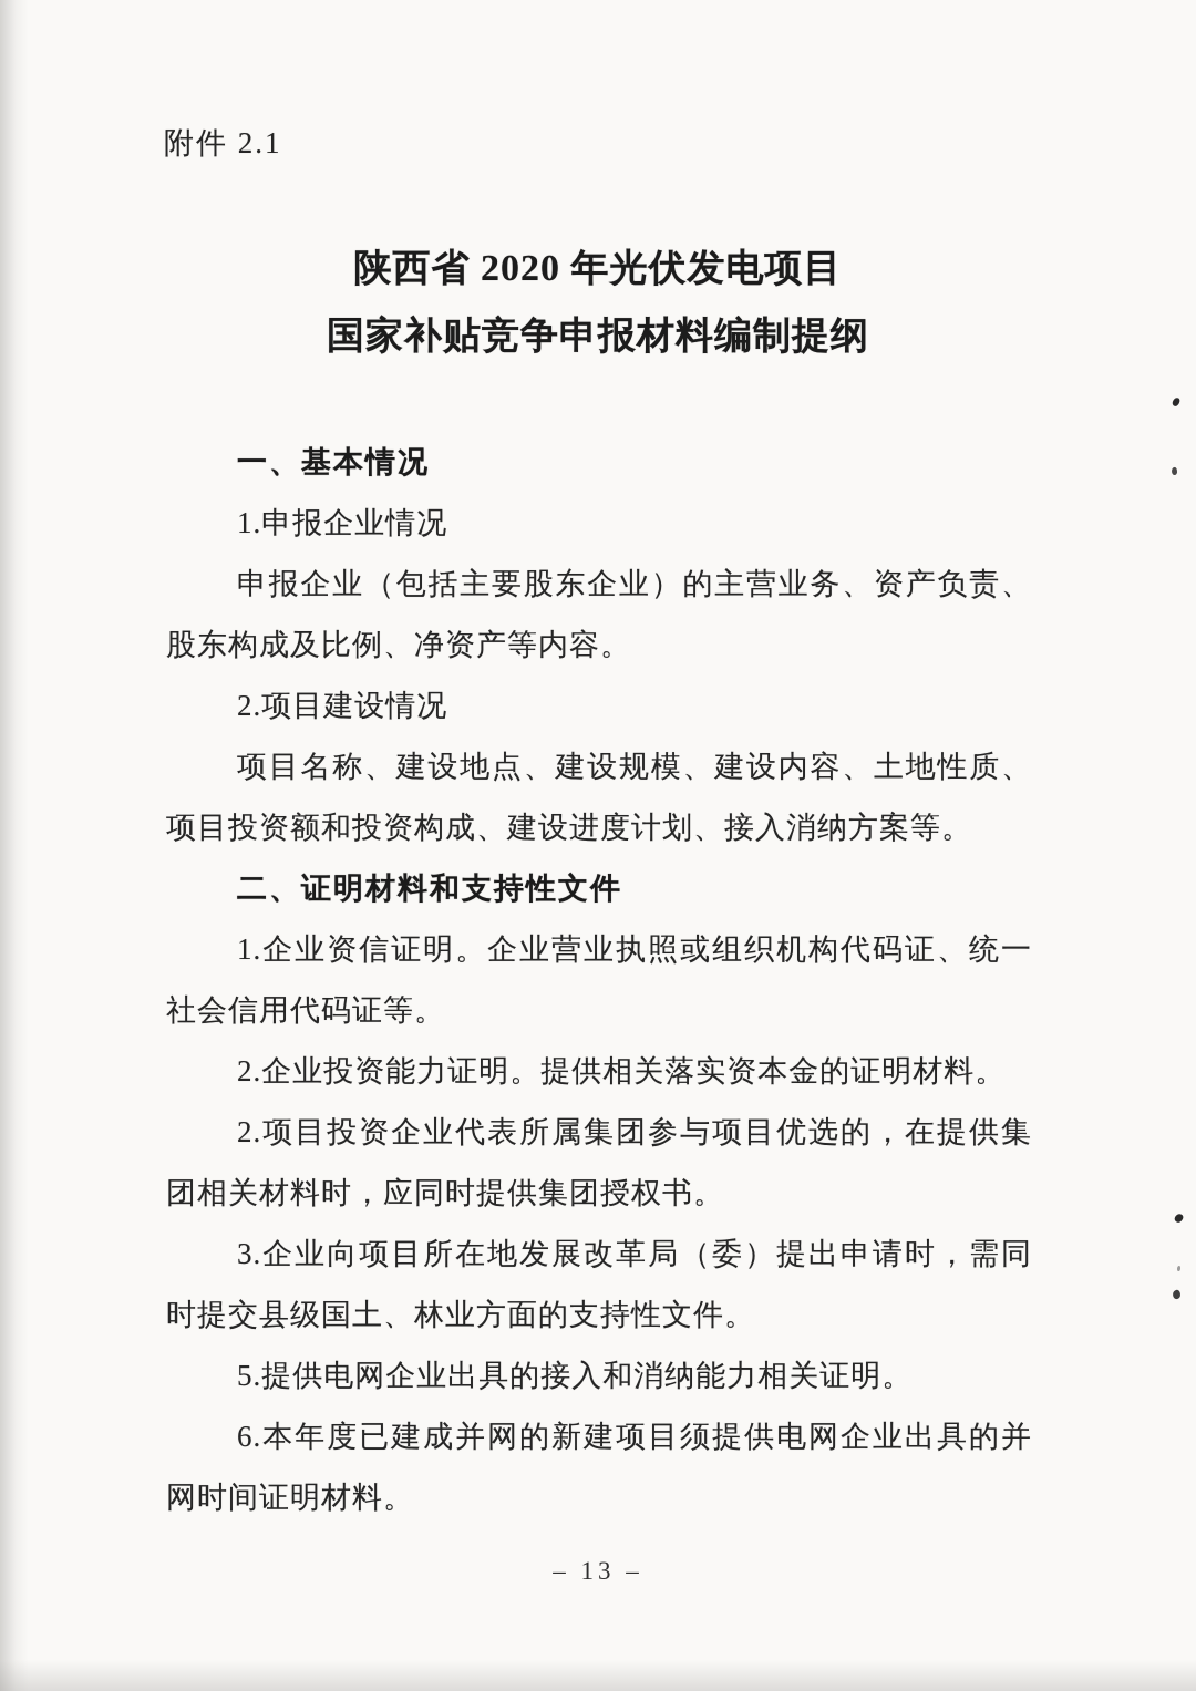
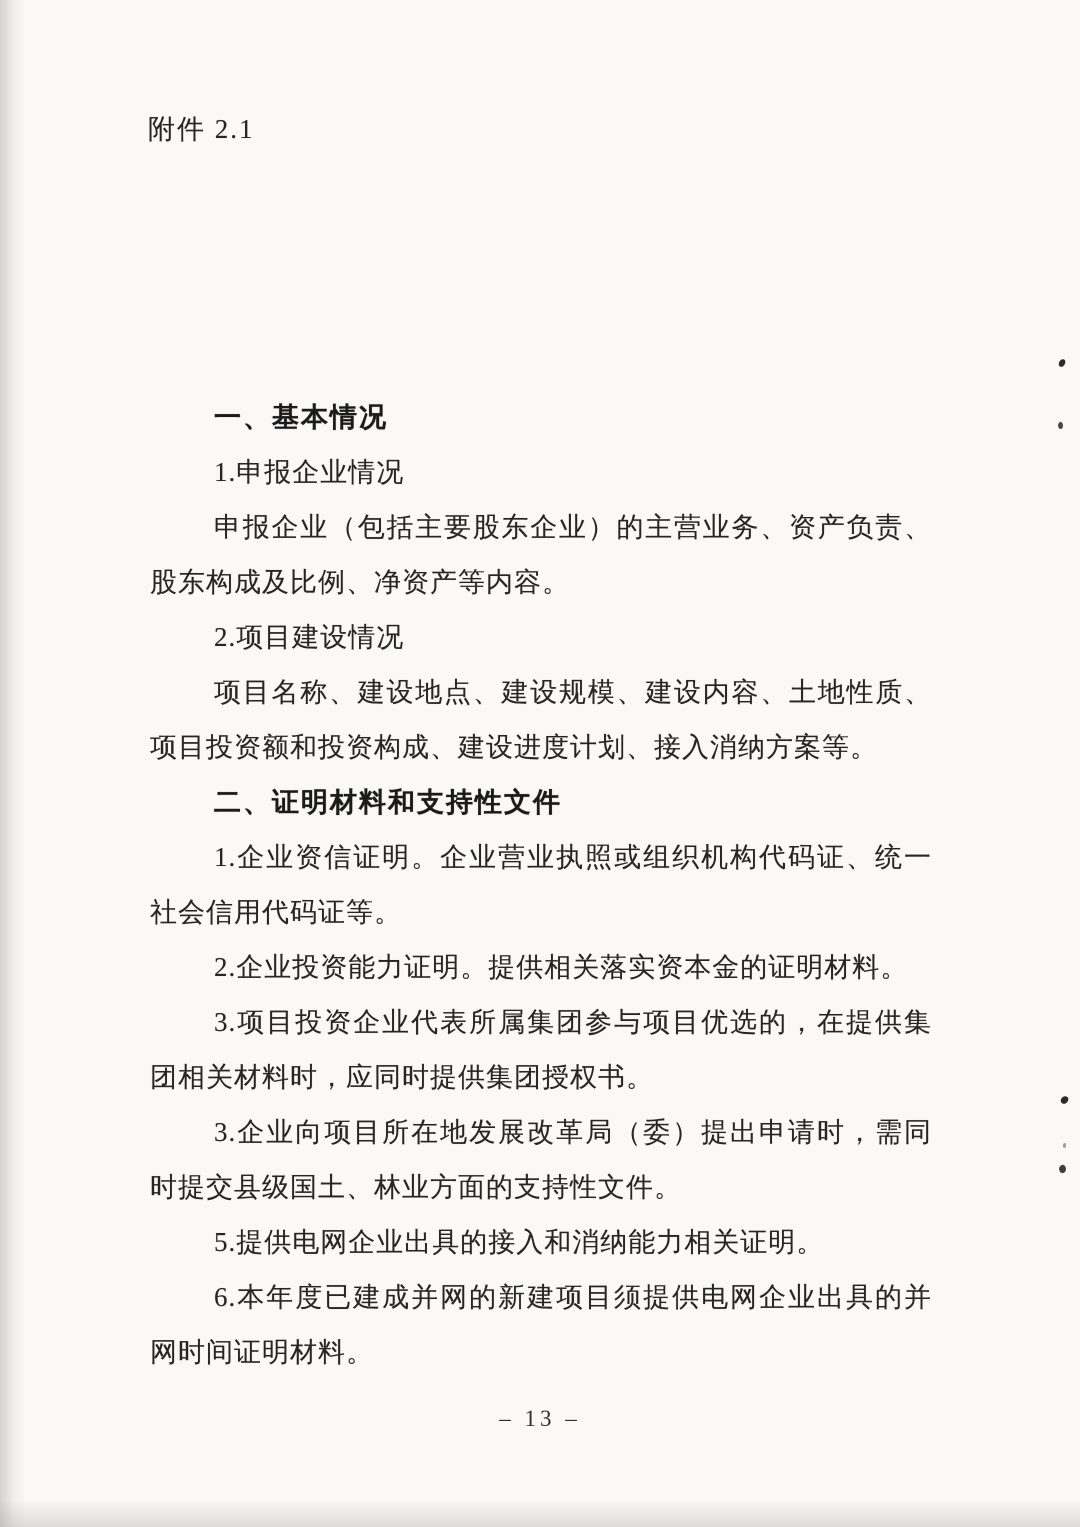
  附件 2.1
- 陕西省 2020 年光伏发电项目
- 国家补贴竞争申报材料编制提纲
  一、基本情况
  1.申报企业情况
  申报企业（包括主要股东企业）的主营业务、资产负责、股东构成及比例、净资产等内容。
  2.项目建设情况
  项目名称、建设地点、建设规模、建设内容、土地性质、项目投资额和投资构成、建设进度计划、接入消纳方案等。
  二、证明材料和支持性文件
  1.企业资信证明。企业营业执照或组织机构代码证、统一社会信用代码证等。
  2.企业投资能力证明。提供相关落实资本金的证明材料。
- 2.项目投资企业代表所属集团参与项目优选的，在提供集团相关材料时，应同时提供集团授权书。
+ 3.项目投资企业代表所属集团参与项目优选的，在提供集团相关材料时，应同时提供集团授权书。
  3.企业向项目所在地发展改革局（委）提出申请时，需同时提交县级国土、林业方面的支持性文件。
  5.提供电网企业出具的接入和消纳能力相关证明。
  6.本年度已建成并网的新建项目须提供电网企业出具的并网时间证明材料。
  – 13 –
